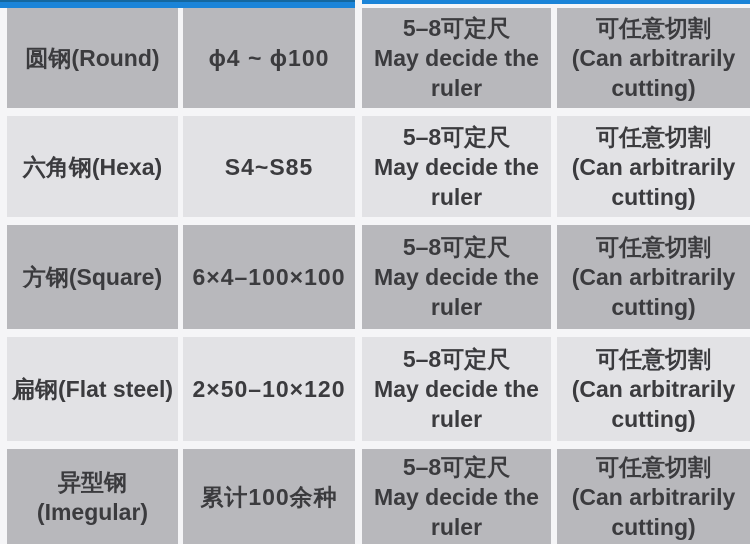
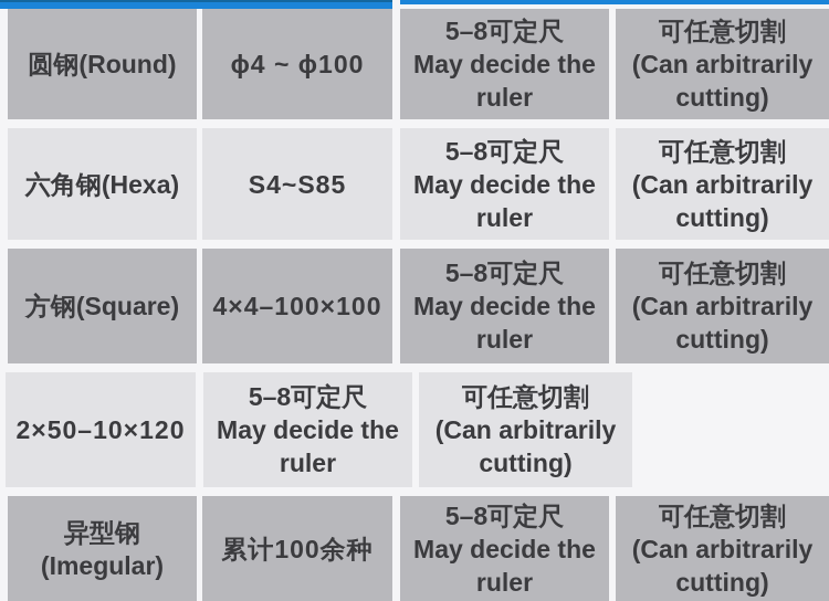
  圆钢(Round)
  ϕ4 ~ ϕ100
  5–8可定尺
  May decide the ruler
  可任意切割
  (Can arbitrarily cutting)
  六角钢(Hexa)
  S4~S85
  5–8可定尺
  May decide the ruler
  可任意切割
  (Can arbitrarily cutting)
  方钢(Square)
- 6×4–100×100
+ 4×4–100×100
  5–8可定尺
  May decide the ruler
  可任意切割
  (Can arbitrarily cutting)
- 扁钢(Flat steel)
  2×50–10×120
  5–8可定尺
  May decide the ruler
  可任意切割
  (Can arbitrarily cutting)
  异型钢
  (Imegular)
  累计100余种
  5–8可定尺
  May decide the ruler
  可任意切割
  (Can arbitrarily cutting)
